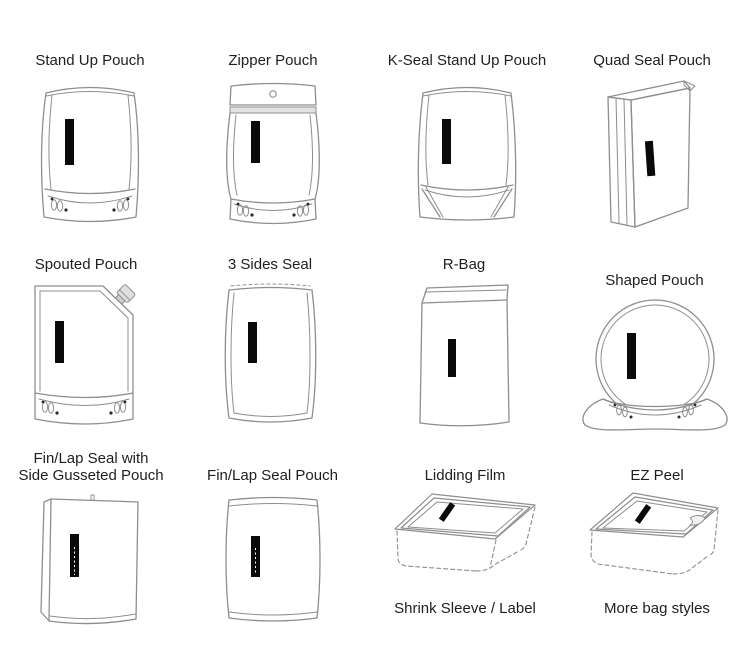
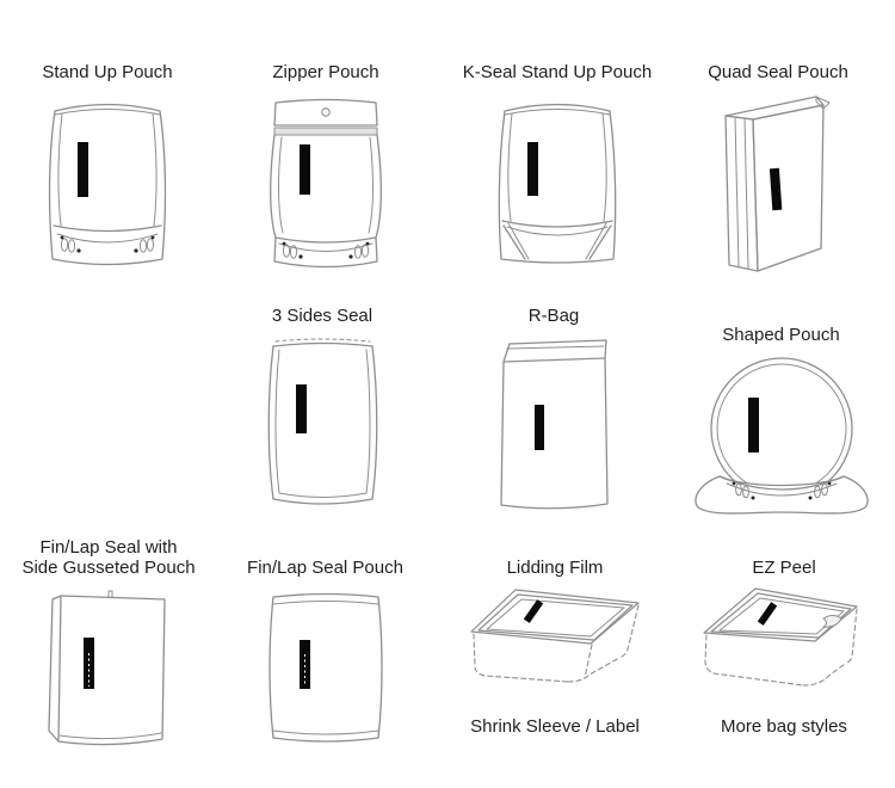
  Stand Up Pouch
  Zipper Pouch
  K-Seal Stand Up Pouch
  Quad Seal Pouch
- Spouted Pouch
  3 Sides Seal
  R-Bag
  Shaped Pouch
  Fin/Lap Seal with
  Side Gusseted Pouch
  Fin/Lap Seal Pouch
  Lidding Film
  EZ Peel
  Shrink Sleeve / Label
  More bag styles
